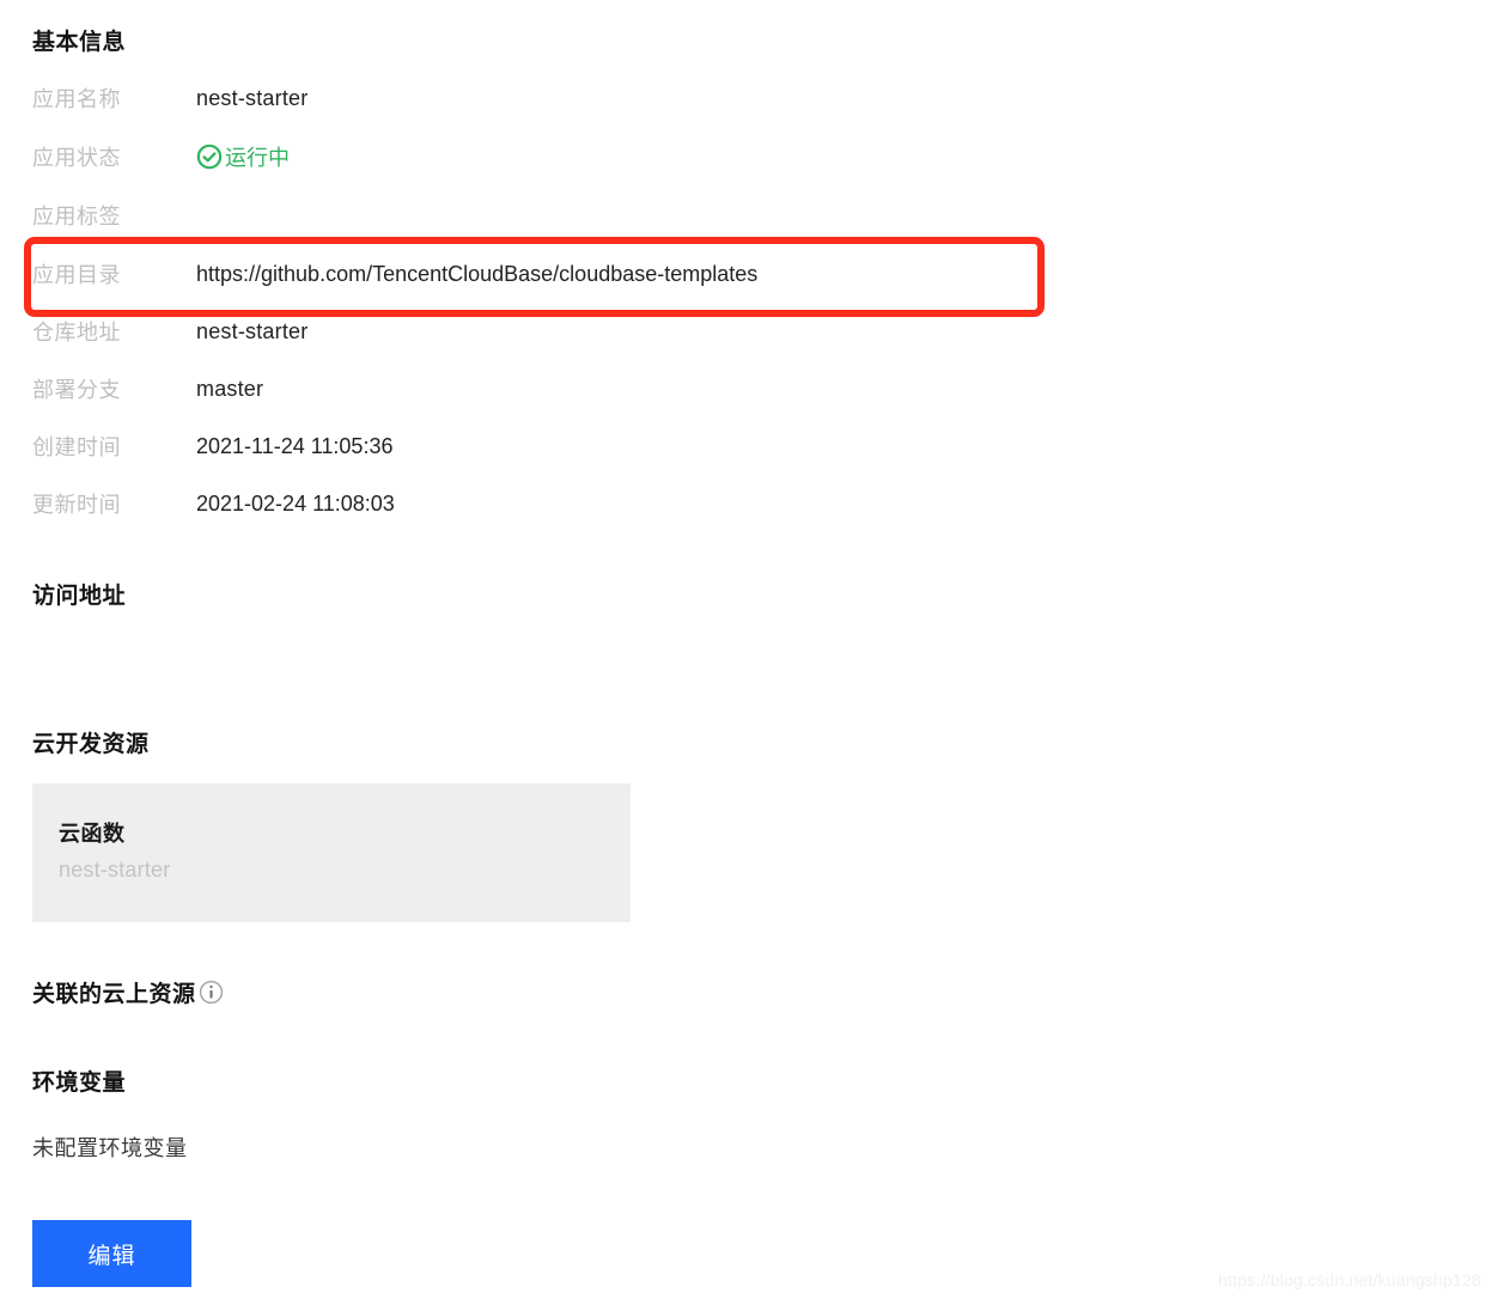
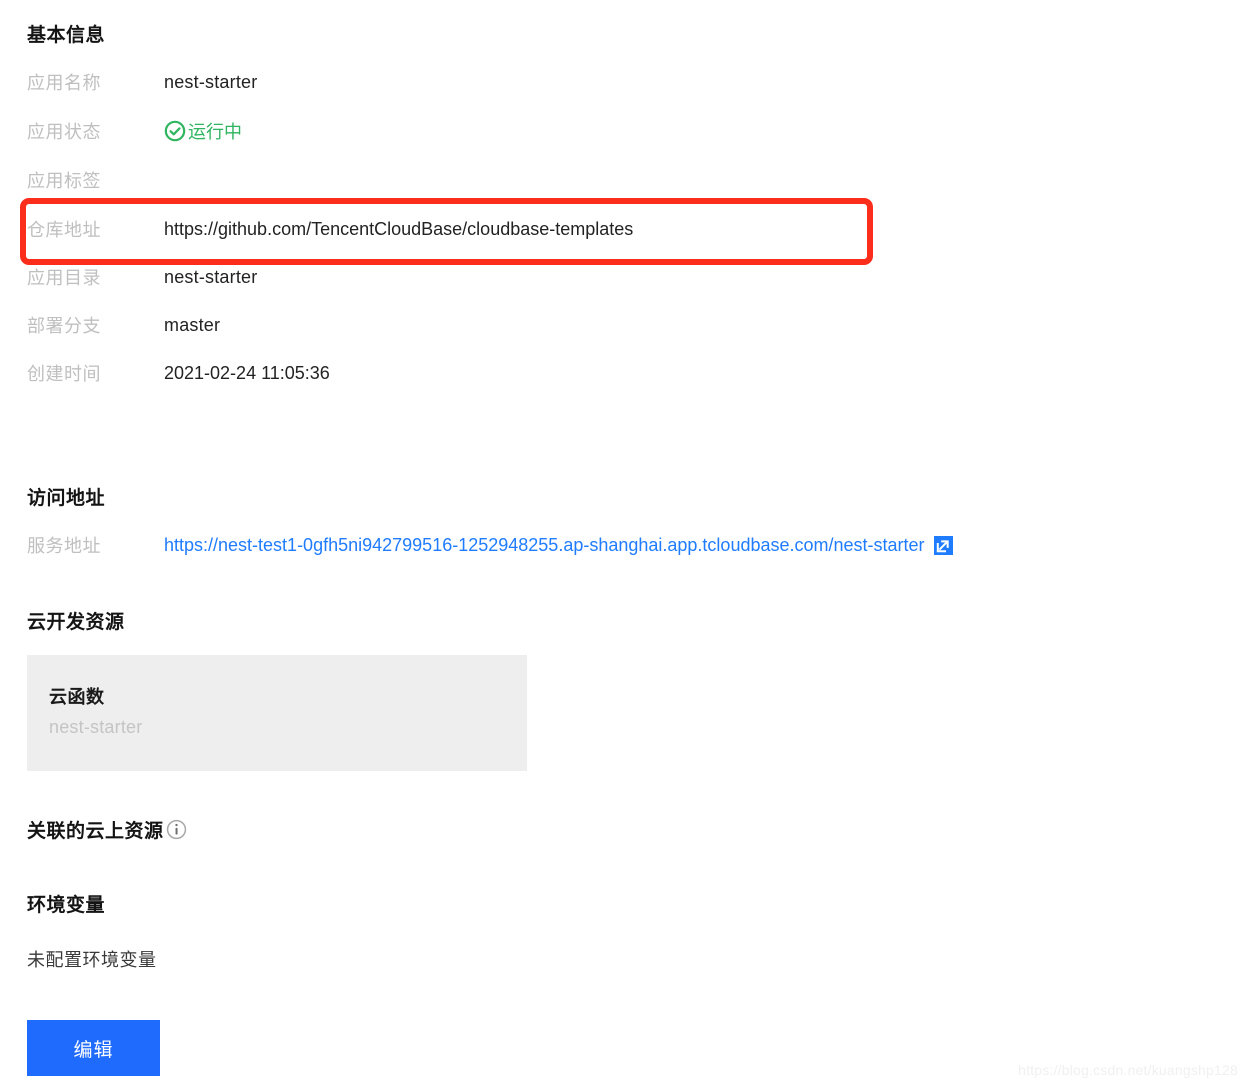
  基本信息
  应用名称
  nest-starter
  应用状态
  运行中
  应用标签
- 应用目录
+ 仓库地址
  https://github.com/TencentCloudBase/cloudbase-templates
- 仓库地址
+ 应用目录
  nest-starter
  部署分支
  master
  创建时间
- 2021-11-24 11:05:36
+ 2021-02-24 11:05:36
- 更新时间
- 2021-02-24 11:08:03
  访问地址
+ 服务地址
+ https://nest-test1-0gfh5ni942799516-1252948255.ap-shanghai.app.tcloudbase.com/nest-starter
  云开发资源
  云函数
  nest-starter
  关联的云上资源
  环境变量
  未配置环境变量
  编辑
